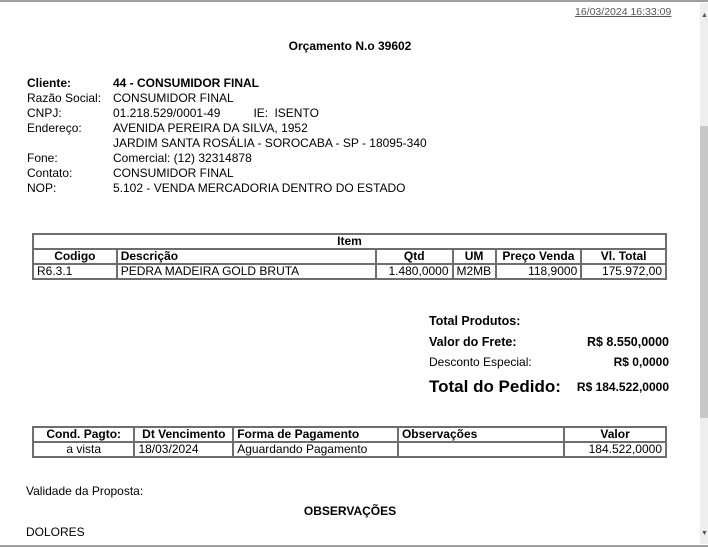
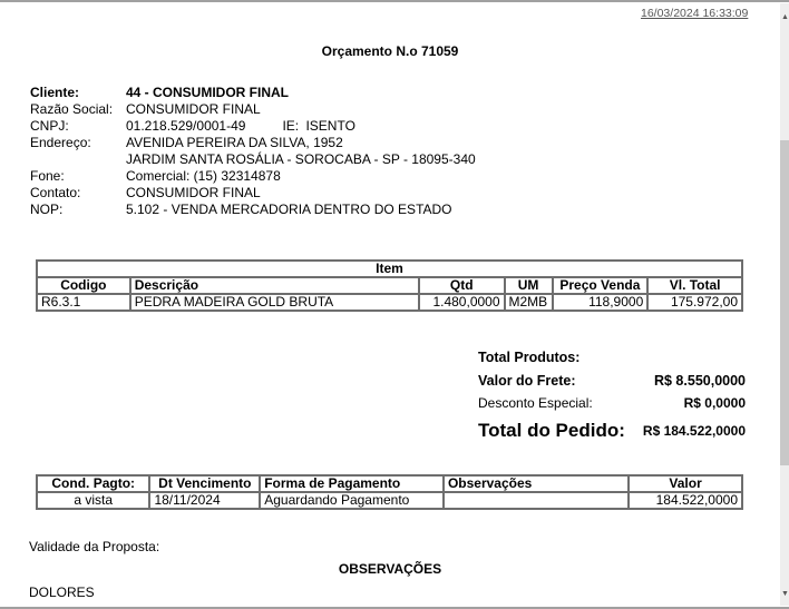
  16/03/2024 16:33:09
- Orçamento N.o 39602
+ Orçamento N.o 71059
  Cliente:
  44 - CONSUMIDOR FINAL
  Razão Social:
  CONSUMIDOR FINAL
  CNPJ:
  01.218.529/0001-49
  IE:
  ISENTO
  Endereço:
  AVENIDA PEREIRA DA SILVA, 1952
  JARDIM SANTA ROSÁLIA - SOROCABA - SP - 18095-340
  Fone:
- Comercial: (12) 32314878
+ Comercial: (15) 32314878
  Contato:
  CONSUMIDOR FINAL
  NOP:
  5.102 - VENDA MERCADORIA DENTRO DO ESTADO
  Item
  Codigo	Descrição	Qtd	UM	Preço Venda	Vl. Total
  R6.3.1	PEDRA MADEIRA GOLD BRUTA	1.480,0000	M2MB	118,9000	175.972,00
  Total Produtos:
  Valor do Frete:
  R$ 8.550,0000
  Desconto Especial:
  R$ 0,0000
  Total do Pedido:
  R$ 184.522,0000
  Cond. Pagto:	Dt Vencimento	Forma de Pagamento	Observações	Valor
- a vista	18/03/2024	Aguardando Pagamento		184.522,0000
+ a vista	18/11/2024	Aguardando Pagamento		184.522,0000
  Validade da Proposta:
  OBSERVAÇÕES
  DOLORES
